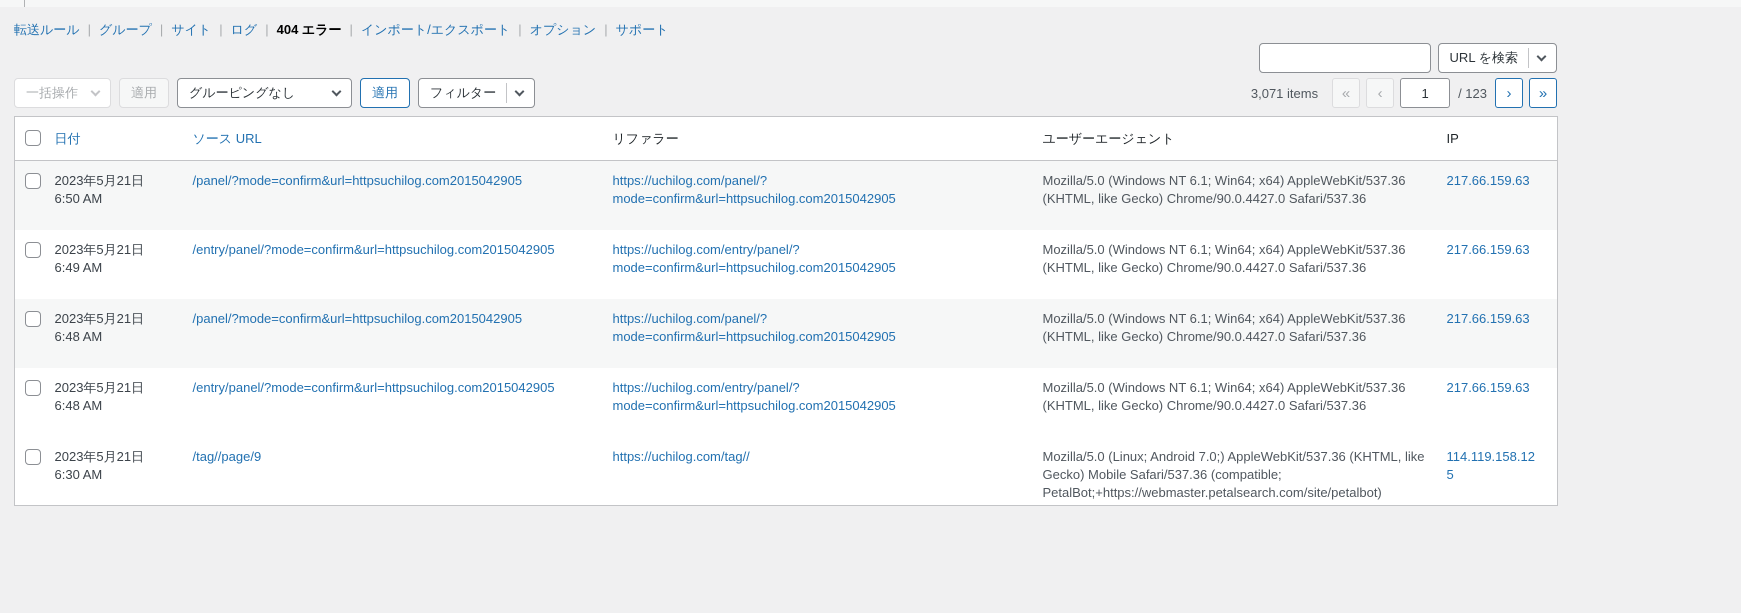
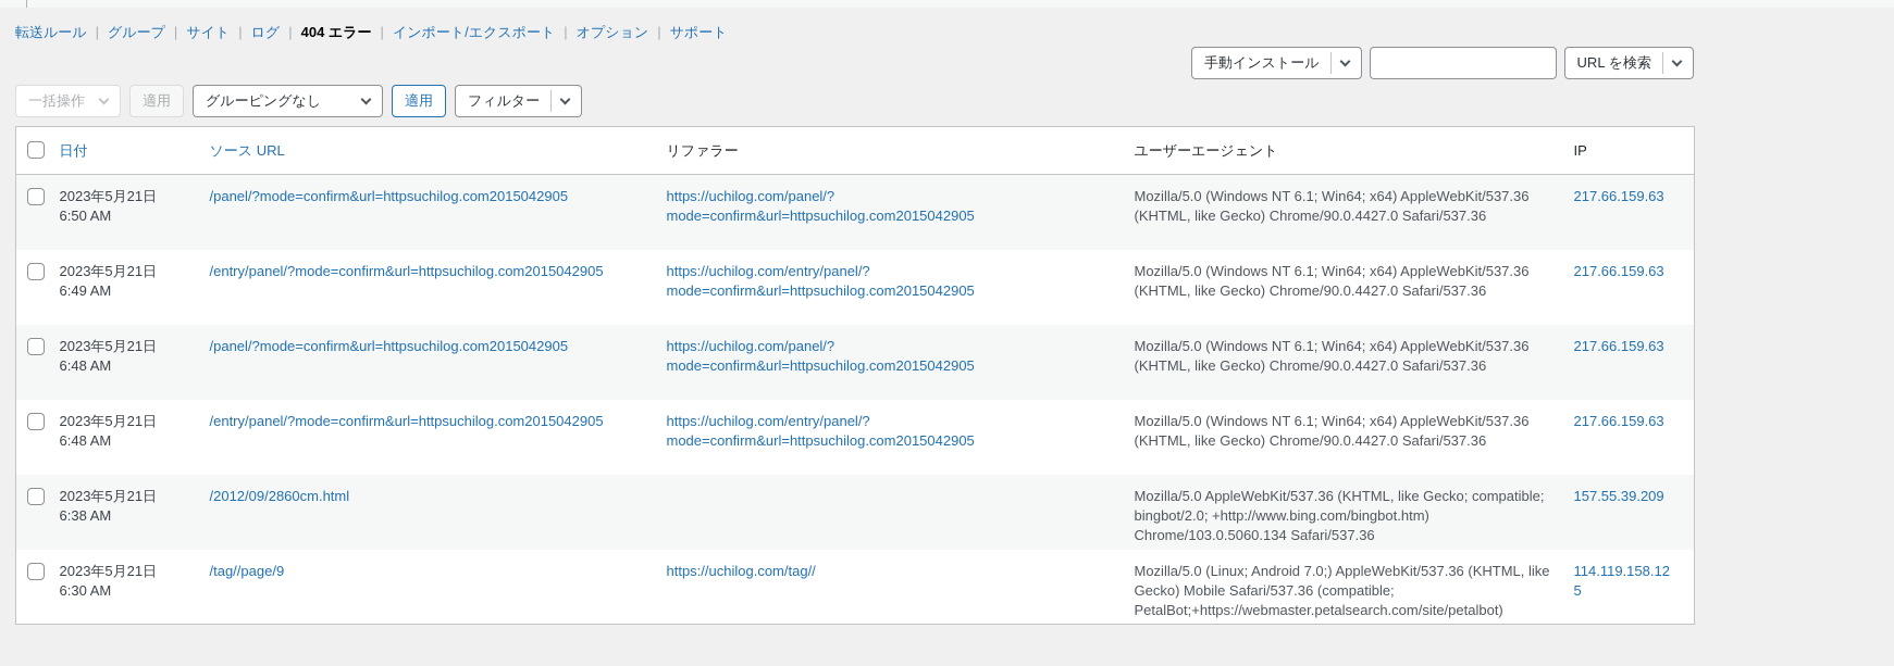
  転送ルール | グループ | サイト | ログ | 404 エラー | インポート/エクスポート | オプション | サポート
+ 手動インストール
  URL を検索
  一括操作
  適用
  グルーピングなし
  適用
  フィルター
- 3,071 items
- «
- ‹
- 1
- / 123
- ›
- »
  	日付	ソース URL	リファラー	ユーザーエージェント	IP
  	2023年5月21日6:50 AM	/panel/?mode=confirm&url=httpsuchilog.com2015042905	https://uchilog.com/panel/?mode=confirm&url=httpsuchilog.com2015042905	Mozilla/5.0 (Windows NT 6.1; Win64; x64) AppleWebKit/537.36 (KHTML, like Gecko) Chrome/90.0.4427.0 Safari/537.36	217.66.159.63
  	2023年5月21日6:49 AM	/entry/panel/?mode=confirm&url=httpsuchilog.com2015042905	https://uchilog.com/entry/panel/?mode=confirm&url=httpsuchilog.com2015042905	Mozilla/5.0 (Windows NT 6.1; Win64; x64) AppleWebKit/537.36 (KHTML, like Gecko) Chrome/90.0.4427.0 Safari/537.36	217.66.159.63
  	2023年5月21日6:48 AM	/panel/?mode=confirm&url=httpsuchilog.com2015042905	https://uchilog.com/panel/?mode=confirm&url=httpsuchilog.com2015042905	Mozilla/5.0 (Windows NT 6.1; Win64; x64) AppleWebKit/537.36 (KHTML, like Gecko) Chrome/90.0.4427.0 Safari/537.36	217.66.159.63
  	2023年5月21日6:48 AM	/entry/panel/?mode=confirm&url=httpsuchilog.com2015042905	https://uchilog.com/entry/panel/?mode=confirm&url=httpsuchilog.com2015042905	Mozilla/5.0 (Windows NT 6.1; Win64; x64) AppleWebKit/537.36 (KHTML, like Gecko) Chrome/90.0.4427.0 Safari/537.36	217.66.159.63
+ 	2023年5月21日6:38 AM	/2012/09/2860cm.html		Mozilla/5.0 AppleWebKit/537.36 (KHTML, like Gecko; compatible; bingbot/2.0; +http://www.bing.com/bingbot.htm) Chrome/103.0.5060.134 Safari/537.36	157.55.39.209
  	2023年5月21日6:30 AM	/tag//page/9	https://uchilog.com/tag//	Mozilla/5.0 (Linux; Android 7.0;) AppleWebKit/537.36 (KHTML, like Gecko) Mobile Safari/537.36 (compatible; PetalBot;+https://webmaster.petalsearch.com/site/petalbot)	114.119.158.125
